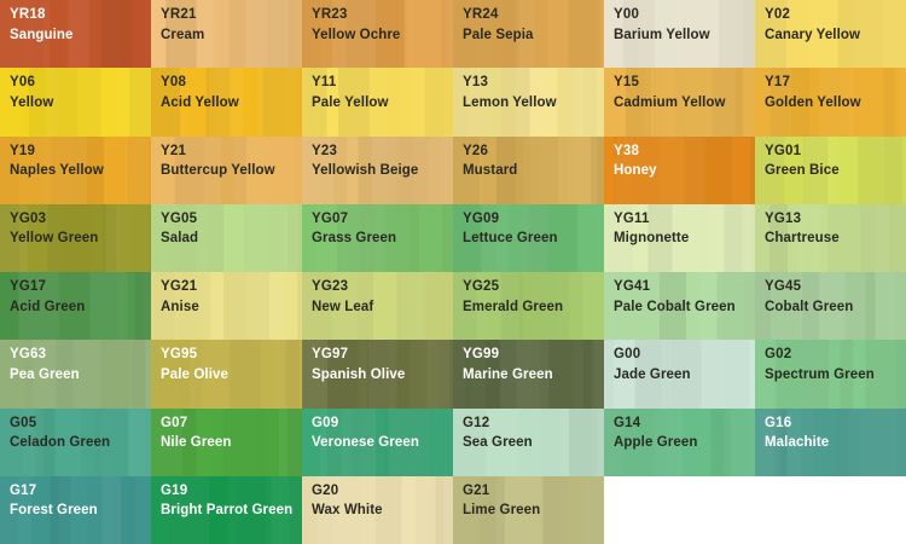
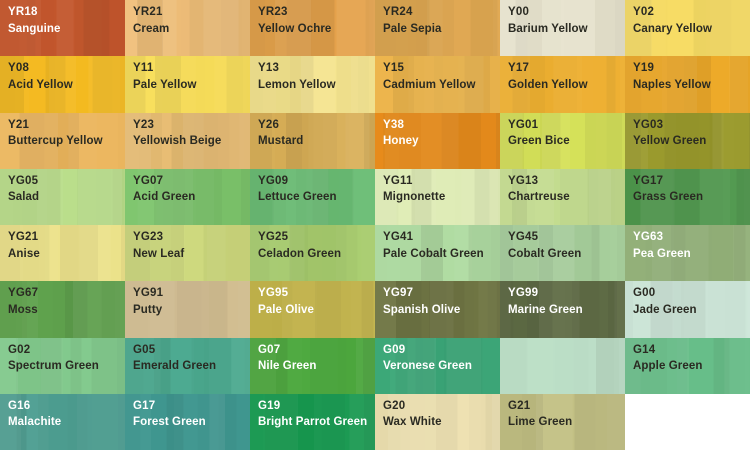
  YR18
  Sanguine
  YR21
  Cream
  YR23
  Yellow Ochre
  YR24
  Pale Sepia
  Y00
  Barium Yellow
  Y02
  Canary Yellow
- Y06
- Yellow
  Y08
  Acid Yellow
  Y11
  Pale Yellow
  Y13
  Lemon Yellow
  Y15
  Cadmium Yellow
  Y17
  Golden Yellow
  Y19
  Naples Yellow
  Y21
  Buttercup Yellow
  Y23
  Yellowish Beige
  Y26
  Mustard
  Y38
  Honey
  YG01
  Green Bice
  YG03
  Yellow Green
  YG05
  Salad
  YG07
- Grass Green
+ Acid Green
  YG09
  Lettuce Green
  YG11
  Mignonette
  YG13
  Chartreuse
  YG17
- Acid Green
+ Grass Green
  YG21
  Anise
  YG23
  New Leaf
  YG25
- Emerald Green
+ Celadon Green
  YG41
  Pale Cobalt Green
  YG45
  Cobalt Green
  YG63
  Pea Green
+ YG67
+ Moss
+ YG91
+ Putty
  YG95
  Pale Olive
  YG97
  Spanish Olive
  YG99
  Marine Green
  G00
  Jade Green
  G02
  Spectrum Green
  G05
- Celadon Green
+ Emerald Green
  G07
  Nile Green
  G09
  Veronese Green
- G12
- Sea Green
  G14
  Apple Green
  G16
  Malachite
  G17
  Forest Green
  G19
  Bright Parrot Green
  G20
  Wax White
  G21
  Lime Green
